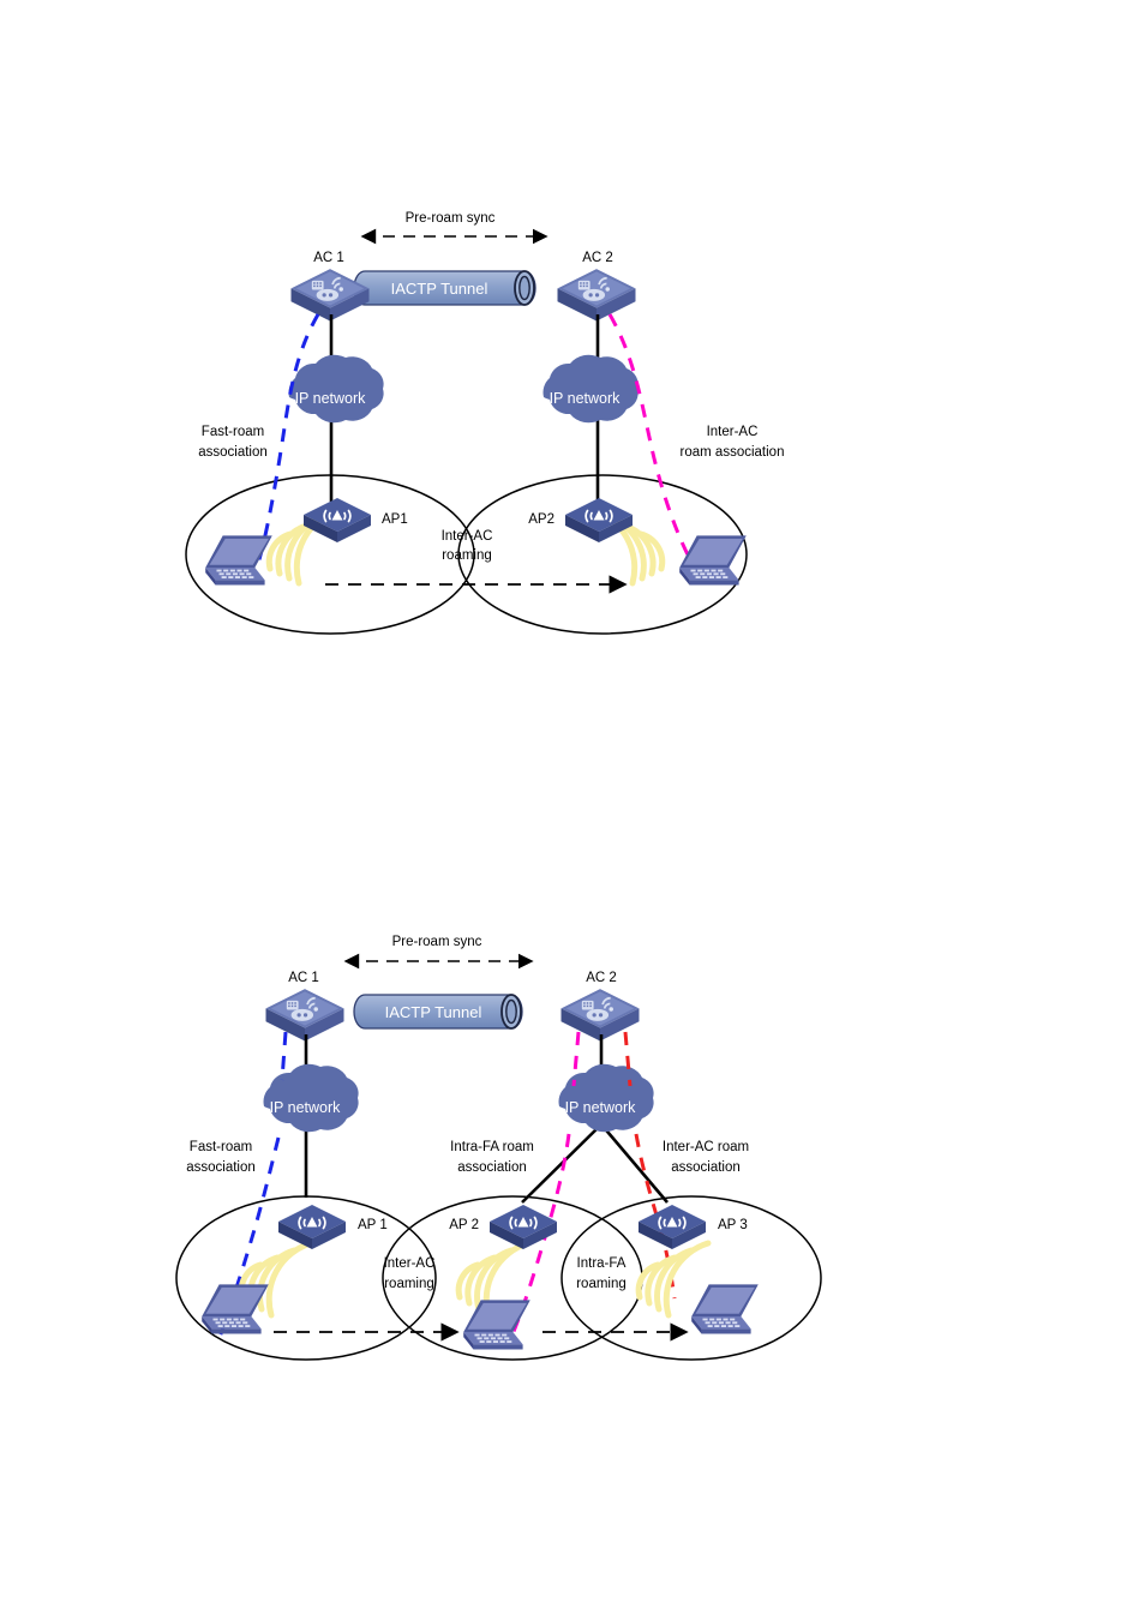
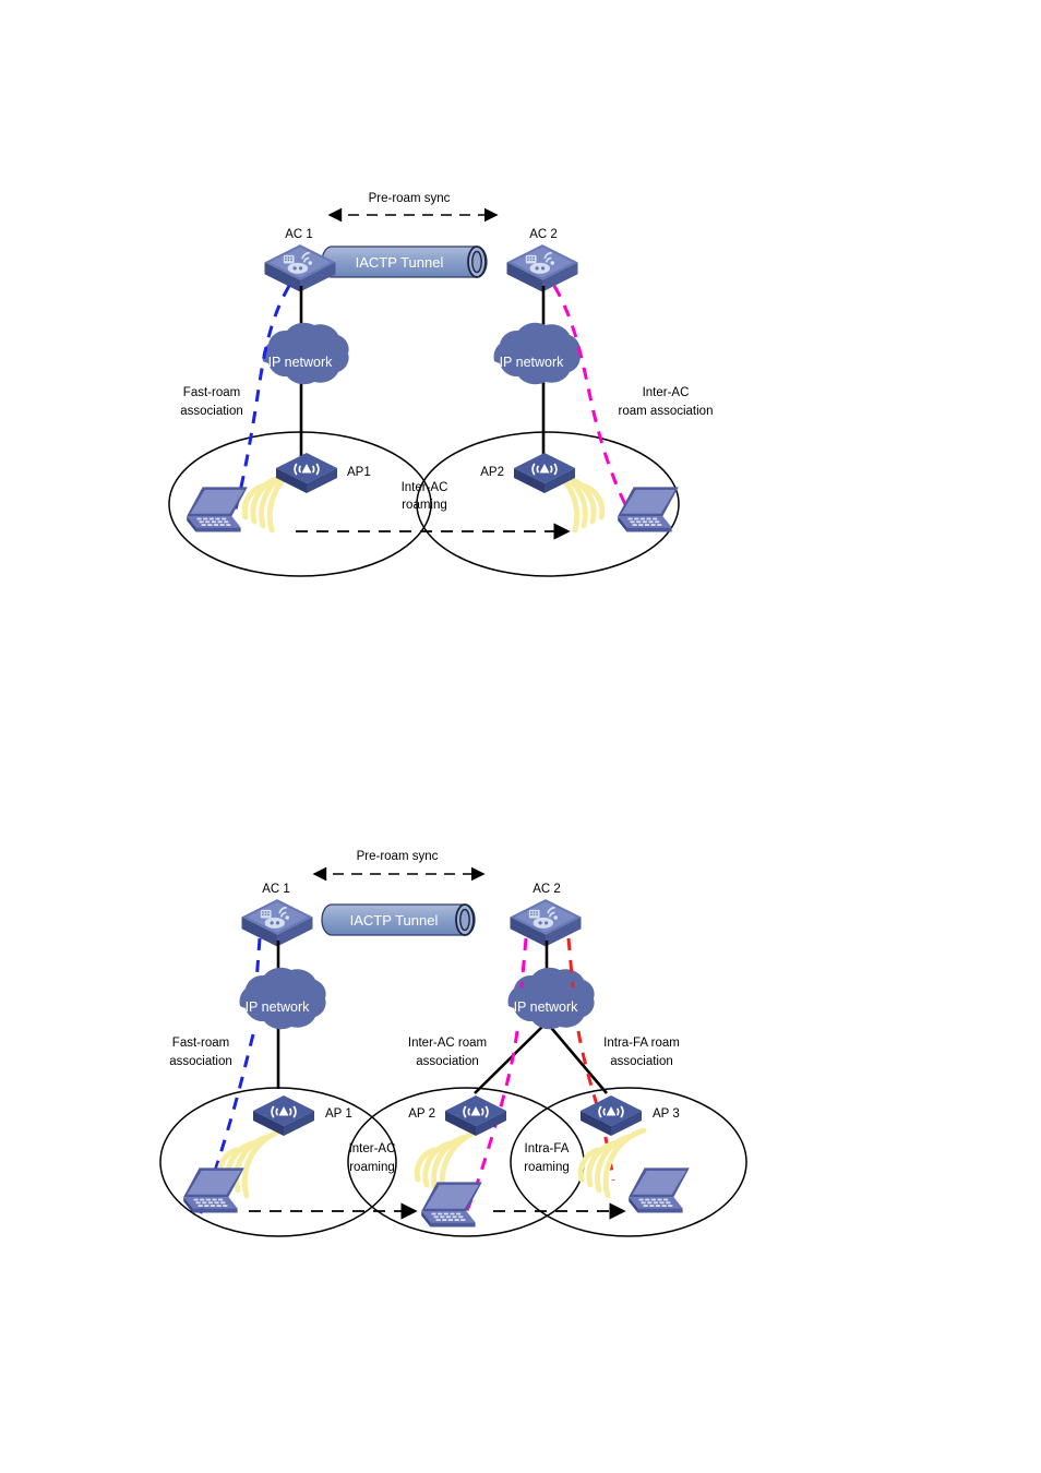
  Pre-roam sync
  IACTP Tunnel
  AC 1
  AC 2
  IP network
  IP network
  Fast-roam
  association
  Inter-AC
  roam association
  AP1
  AP2
  Inter-AC
  roaming
  Pre-roam sync
  IACTP Tunnel
  AC 1
  AC 2
  IP network
  IP network
  Fast-roam
  association
- Intra-FA roam
+ Inter-AC roam
  association
- Inter-AC roam
+ Intra-FA roam
  association
  AP 1
  AP 2
  AP 3
  Inter-AC
  roaming
  Intra-FA
  roaming
